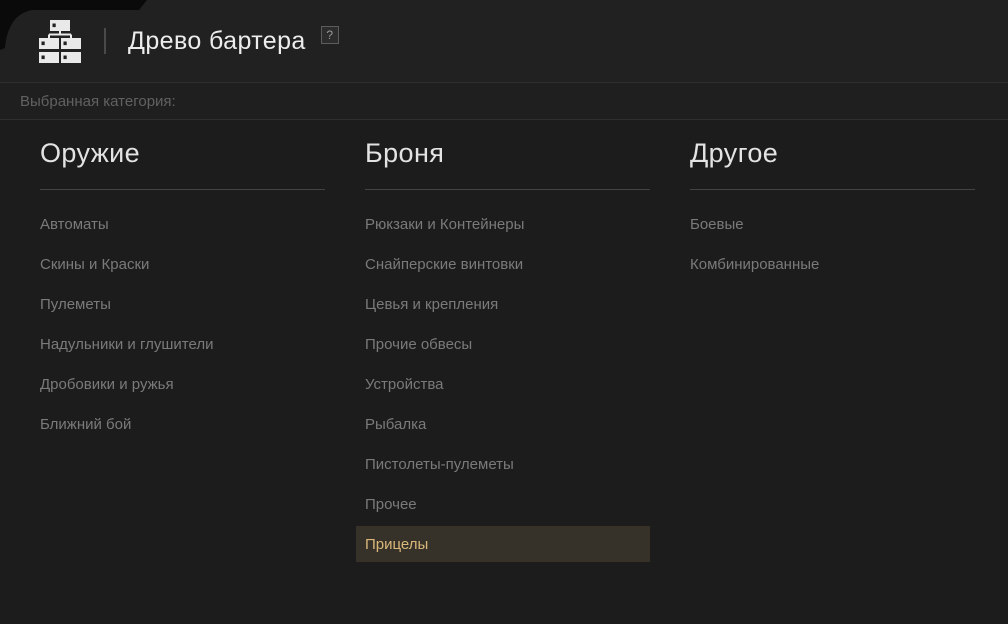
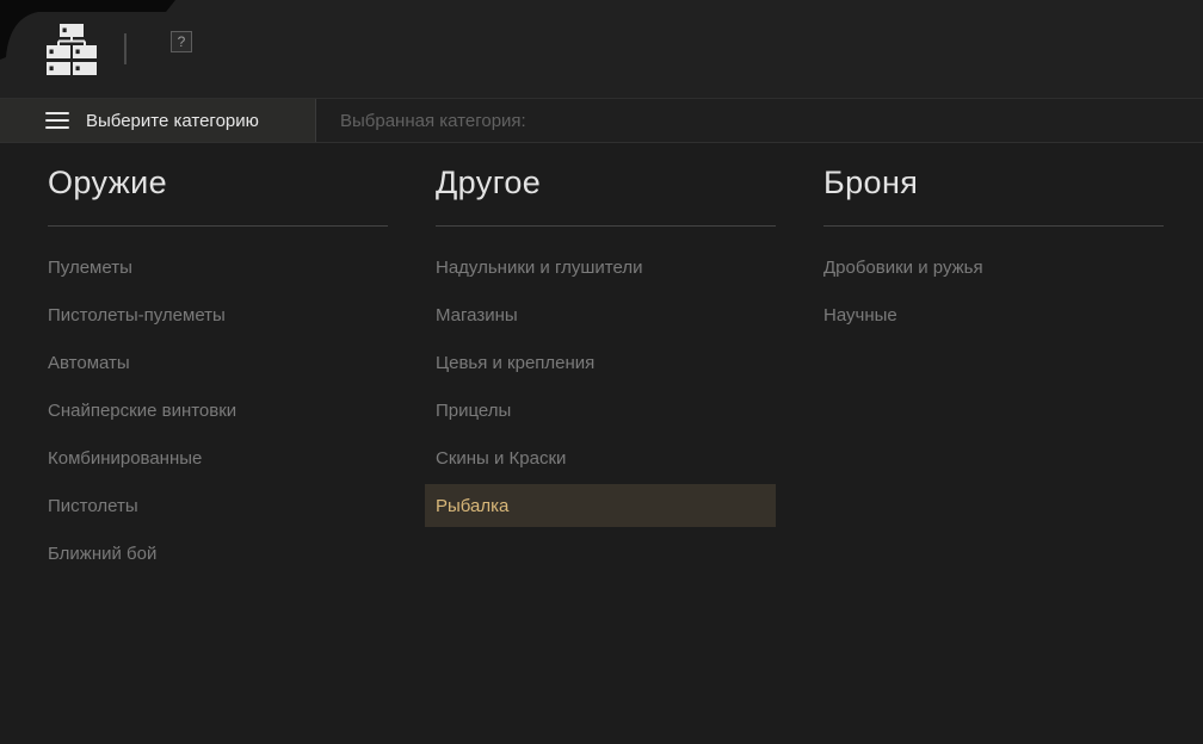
- Древо бартера
  ?
+ Выберите категорию
  Выбранная категория:
  Оружие
- Автоматы
+ Пулеметы
- Скины и Краски
+ Пистолеты-пулеметы
- Пулеметы
+ Автоматы
- Надульники и глушители
+ Снайперские винтовки
- Дробовики и ружья
+ Комбинированные
+ Пистолеты
  Ближний бой
- Броня
+ Другое
- Рюкзаки и Контейнеры
- Снайперские винтовки
+ Надульники и глушители
+ Магазины
  Цевья и крепления
- Прочие обвесы
- Устройства
- Рыбалка
+ Прицелы
- Пистолеты-пулеметы
+ Скины и Краски
- Прочее
- Прицелы
+ Рыбалка
- Другое
+ Броня
- Боевые
- Комбинированные
+ Дробовики и ружья
+ Научные
